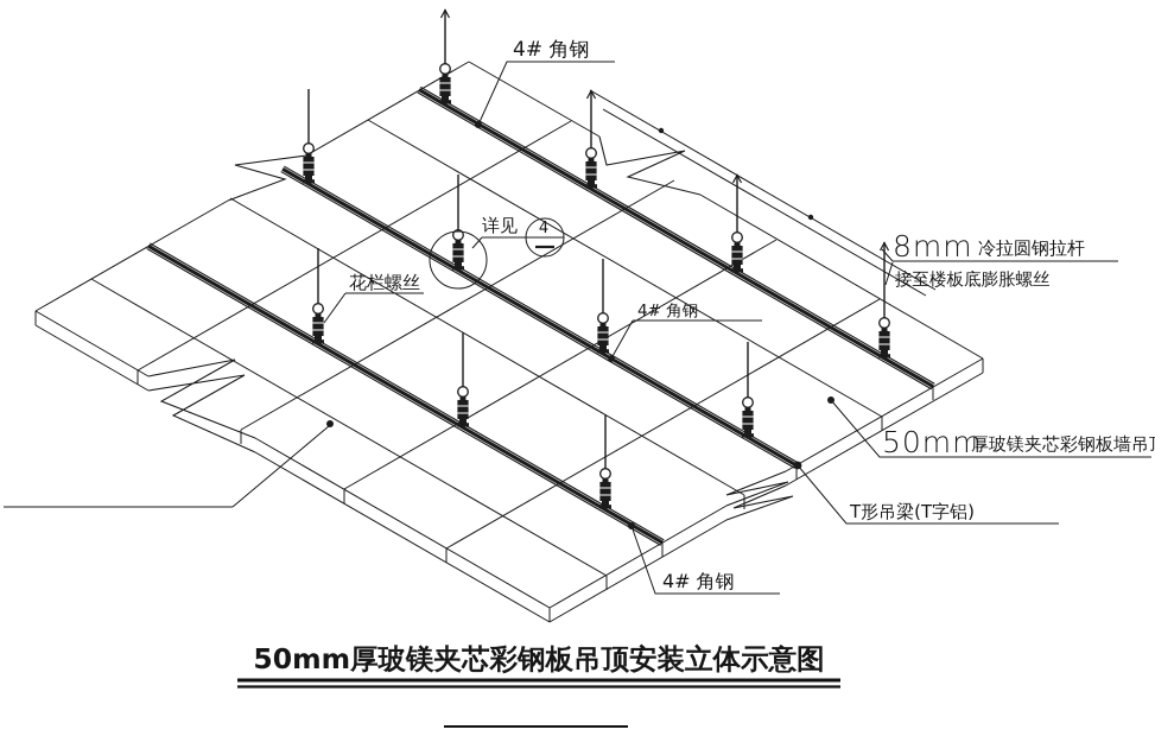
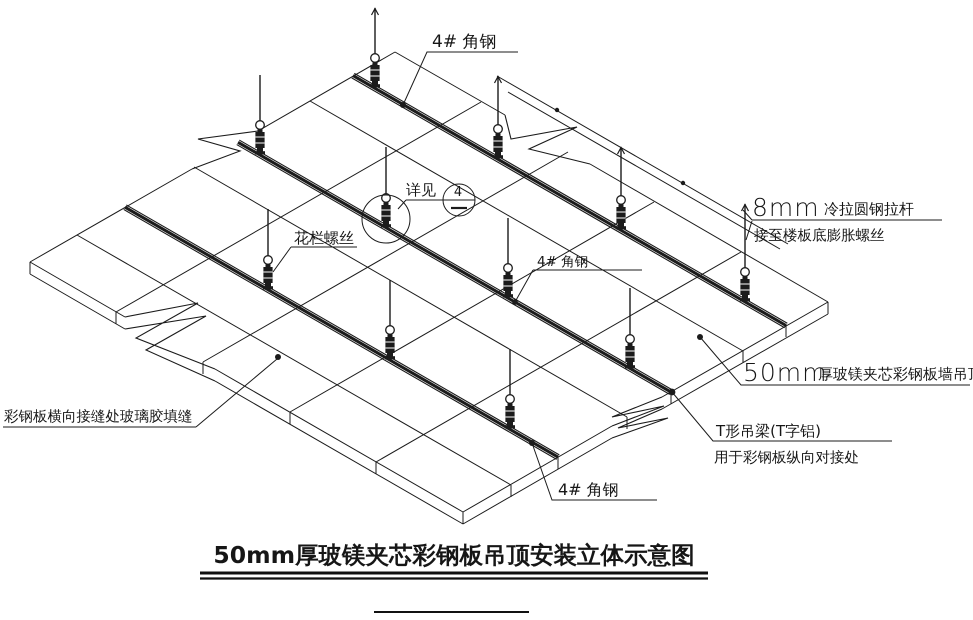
  4
  4# 角钢
  详见
  花栏螺丝
  4# 角钢
  8mm
  冷拉圆钢拉杆
  接至楼板底膨胀螺丝
  50mm
  厚玻镁夹芯彩钢板墙吊
  T形吊梁(T字铝)
+ 用于彩钢板纵向对接处
+ 彩钢板横向接缝处玻璃胶填缝
  4# 角钢
  50mm厚玻镁夹芯彩钢板吊顶安装立体示意图
